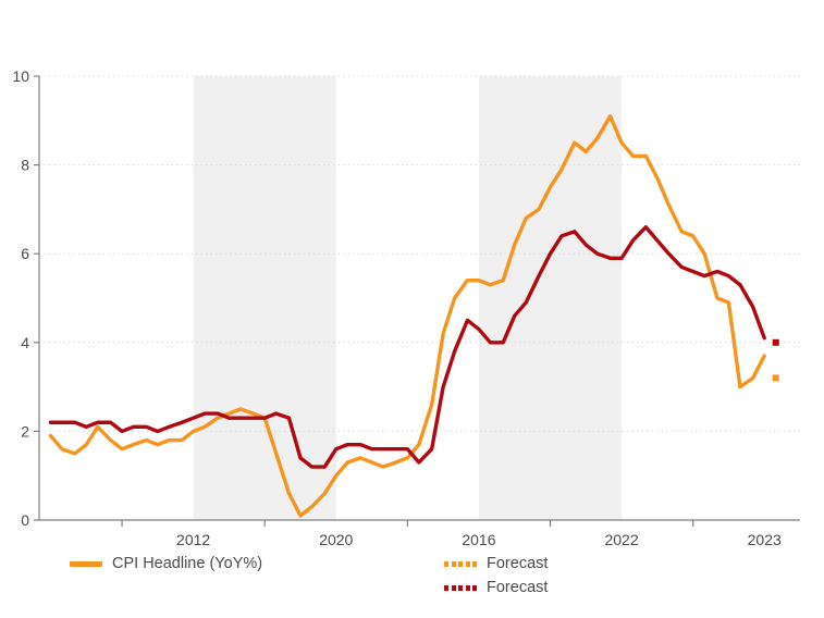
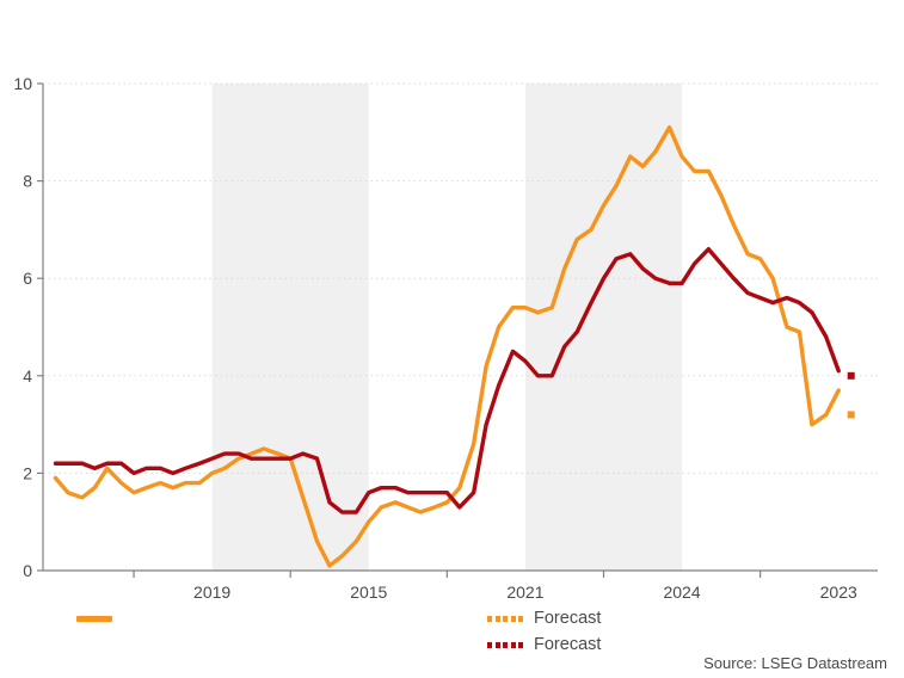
  0
  2
  4
  6
  8
  10
- 2012
+ 2019
- 2020
+ 2015
- 2016
+ 2021
- 2022
+ 2024
  2023
- CPI Headline (YoY%)
  Forecast
  Forecast
+ Source: LSEG Datastream
